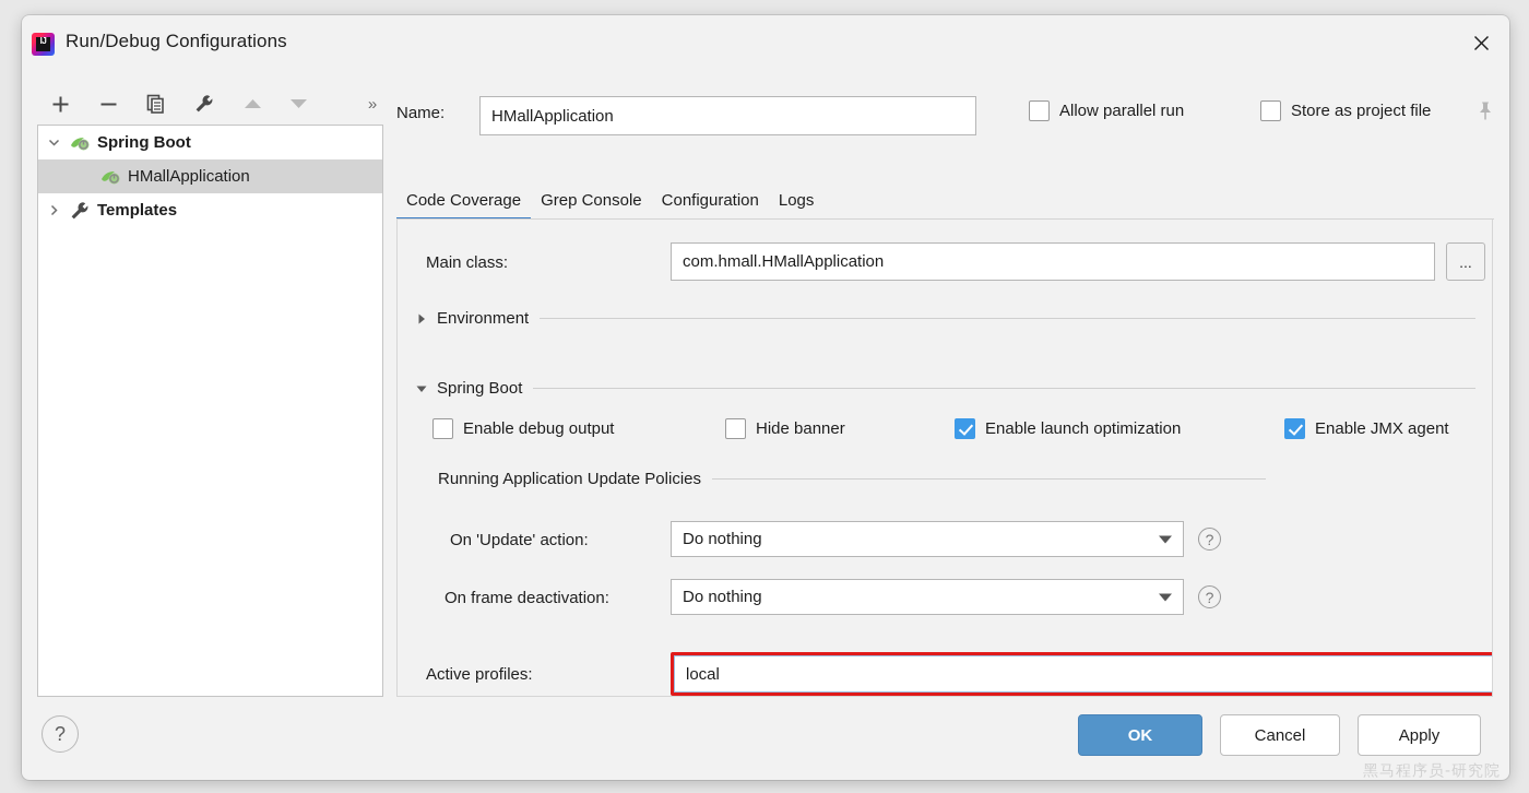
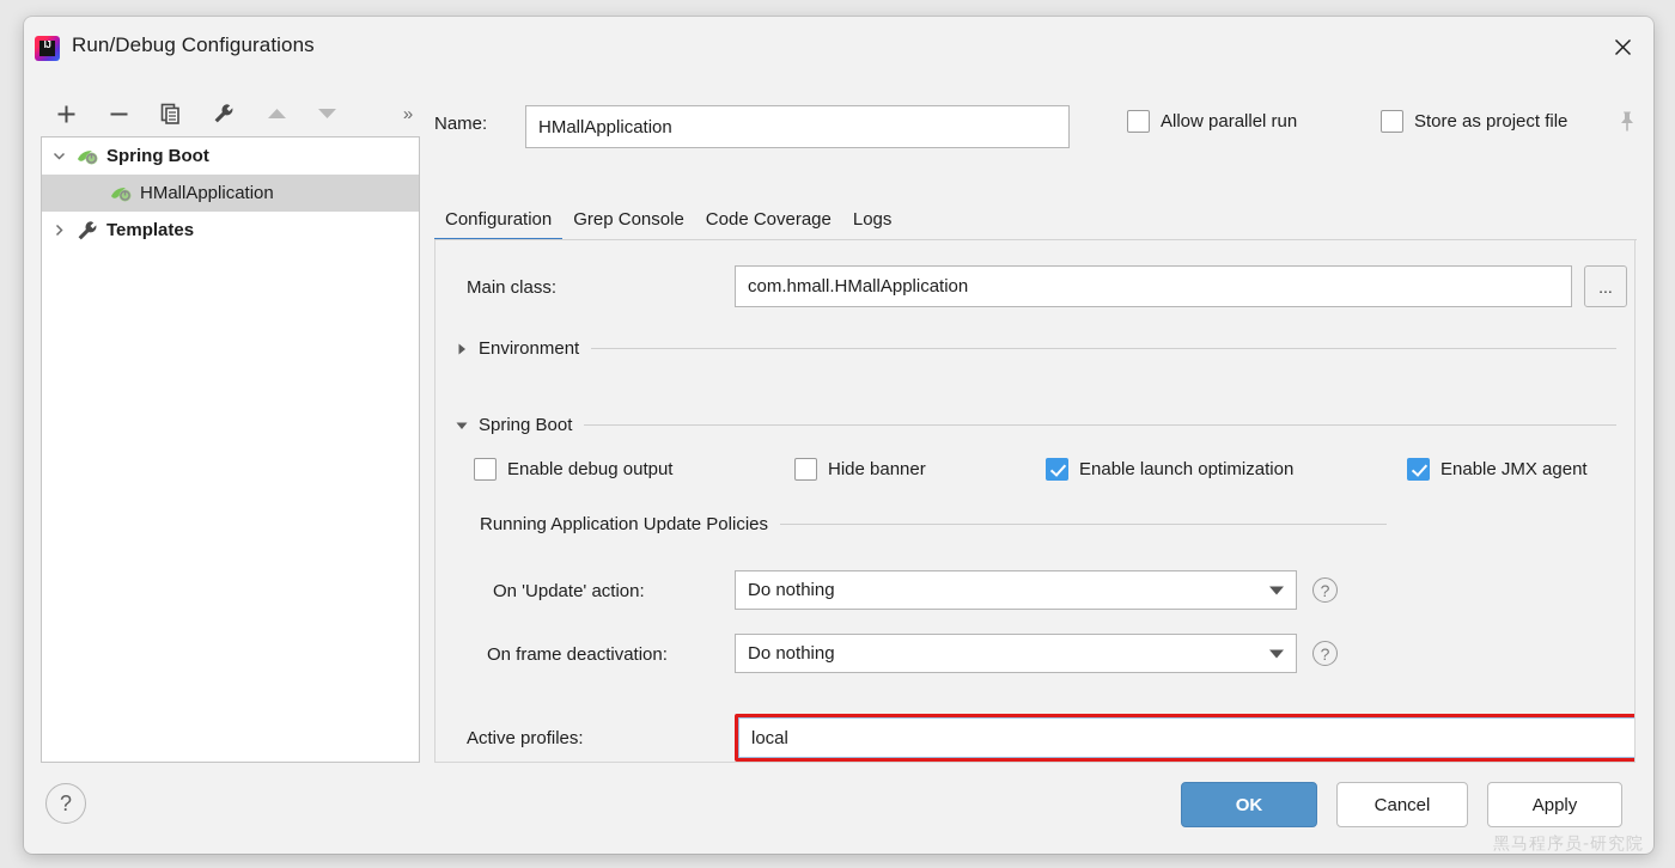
  Run/Debug Configurations
  »
  Spring Boot
  HMallApplication
  Templates
  Name:
  HMallApplication
  Allow parallel run
  Store as project file
- Code Coverage
+ Configuration
  Grep Console
- Configuration
+ Code Coverage
  Logs
  Main class:
  com.hmall.HMallApplication
  ...
  Environment
  Spring Boot
  Enable debug output
  Hide banner
  Enable launch optimization
  Enable JMX agent
  Running Application Update Policies
  On 'Update' action:
  Do nothing
  ?
  On frame deactivation:
  Do nothing
  ?
  Active profiles:
  local
  ?
  OK
  Cancel
  Apply
  黑马程序员-研究院
